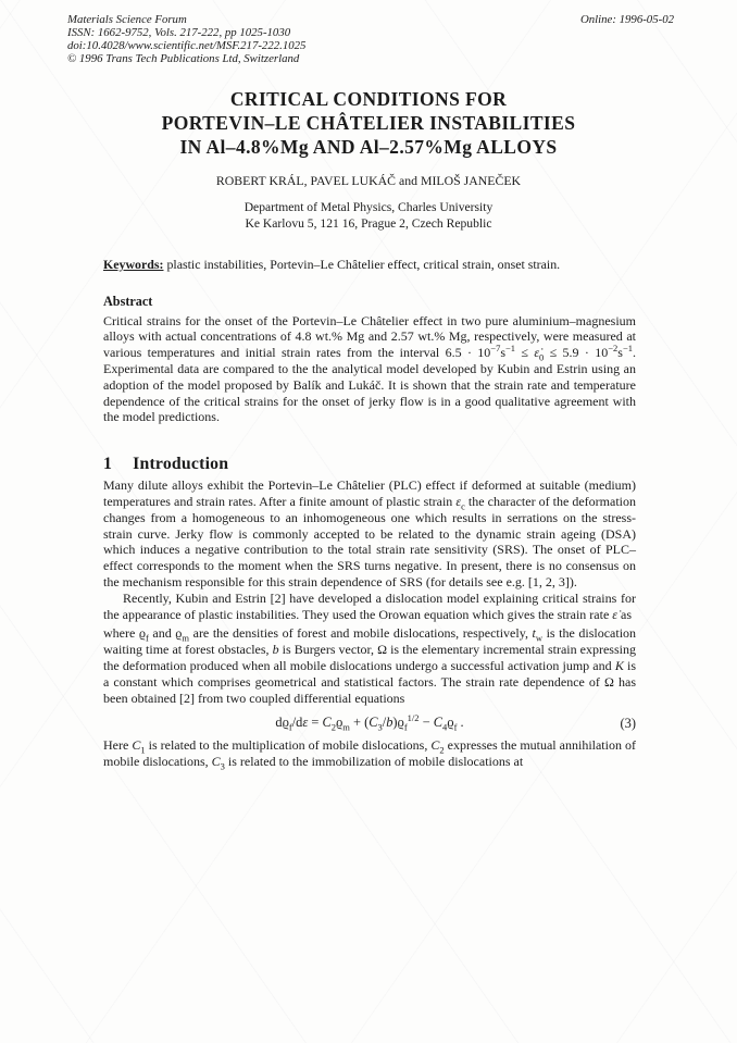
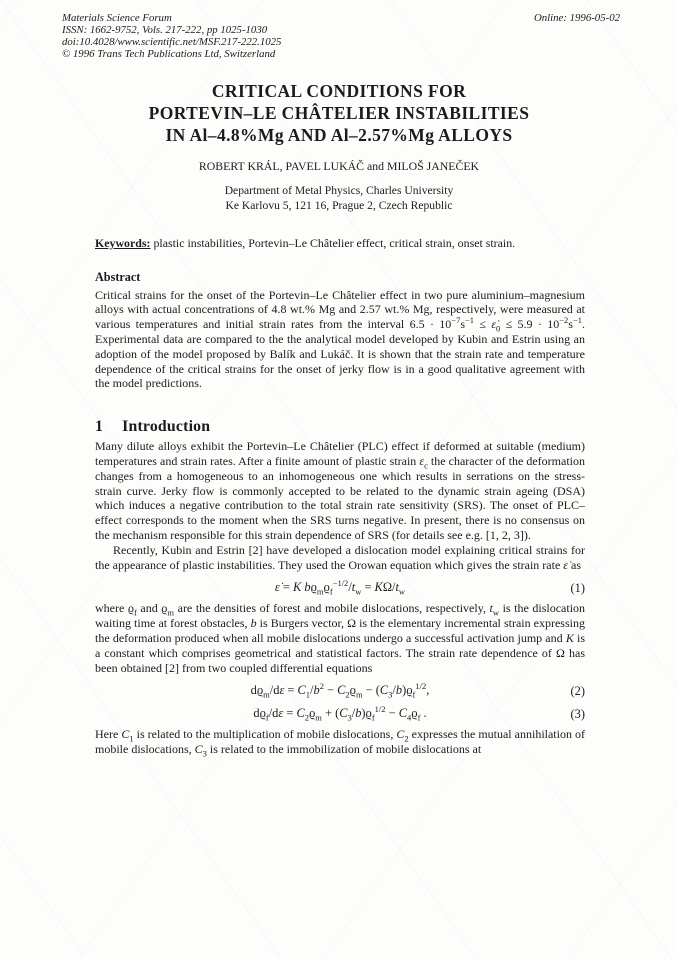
+ ε̇ = K bϱmϱf−1/2/tw = KΩ/tw
+ (1)
+ dϱm/dε = C1/b2 − C2ϱm − (C3/b)ϱf1/2,
+ (2)
  dϱf/dε = C2ϱm + (C3/b)ϱf1/2 − C4ϱf .
  (3)
